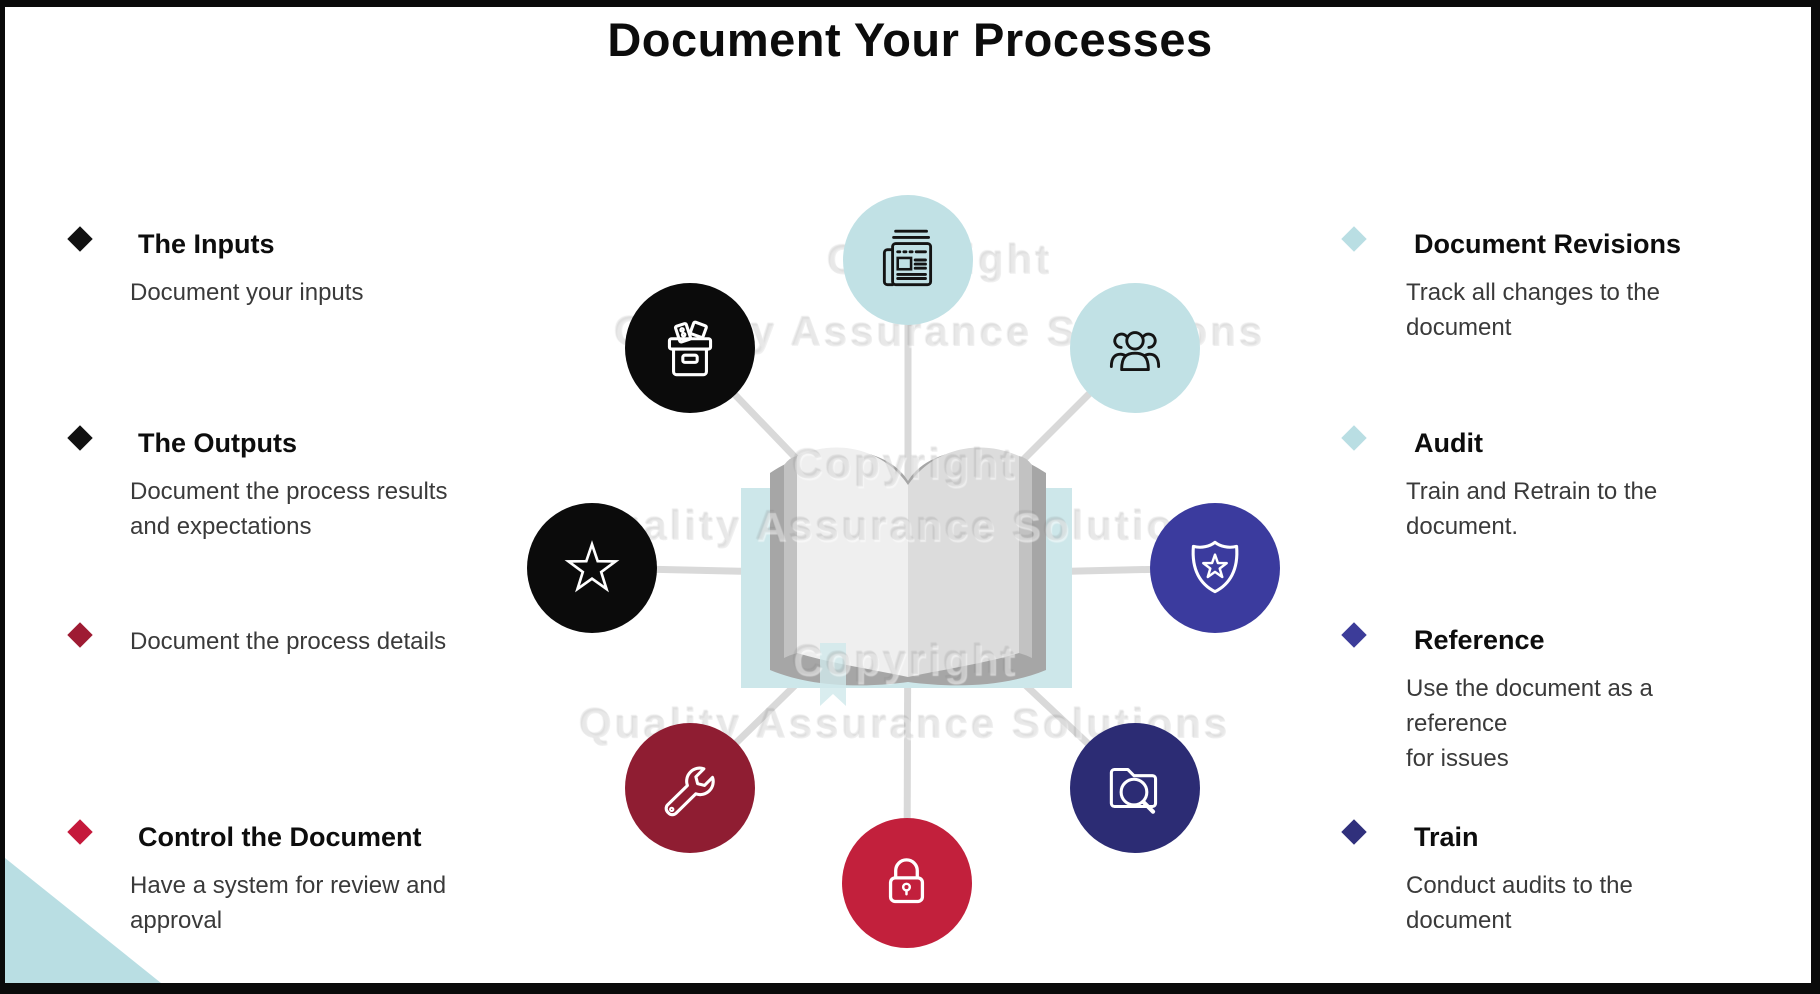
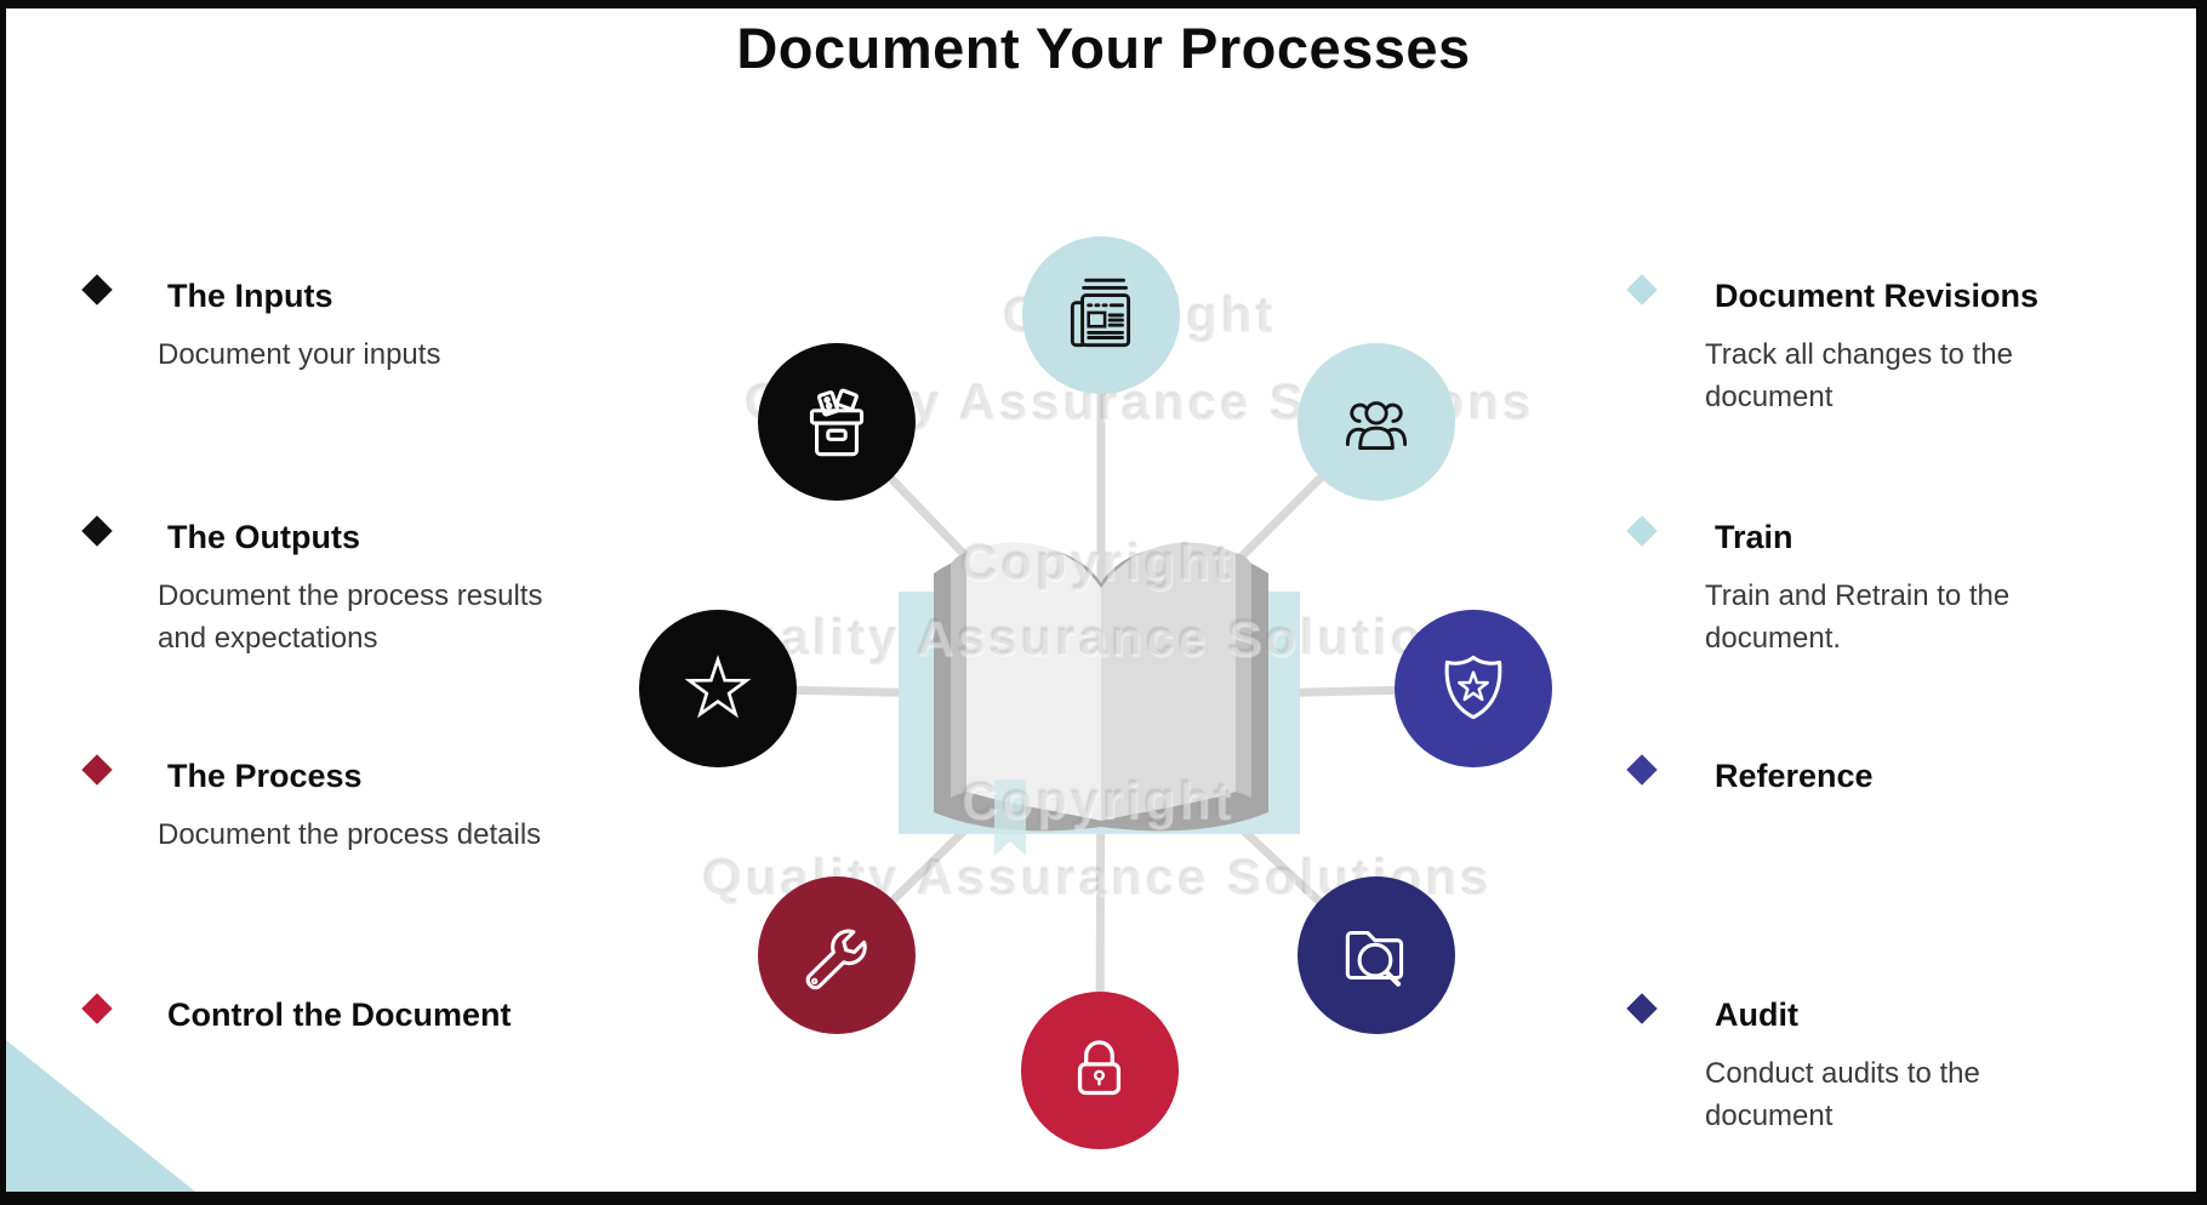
  Document Your Processes
  Copyright
  ality Assurance Solutio
  Copyright
  Quaty Assurance Soluons
  The Inputs
  Document your inputs
  The Outputs
  Document the process results
  and expectations
+ The Process
  Document the process details
  Control the Document
- Have a system for review and
- approval
  Document Revisions
  Track all changes to the
  document
- Audit
+ Train
  Train and Retrain to the
  document.
  Reference
- Use the document as a reference
- for issues
- Train
+ Audit
  Conduct audits to the
  document
